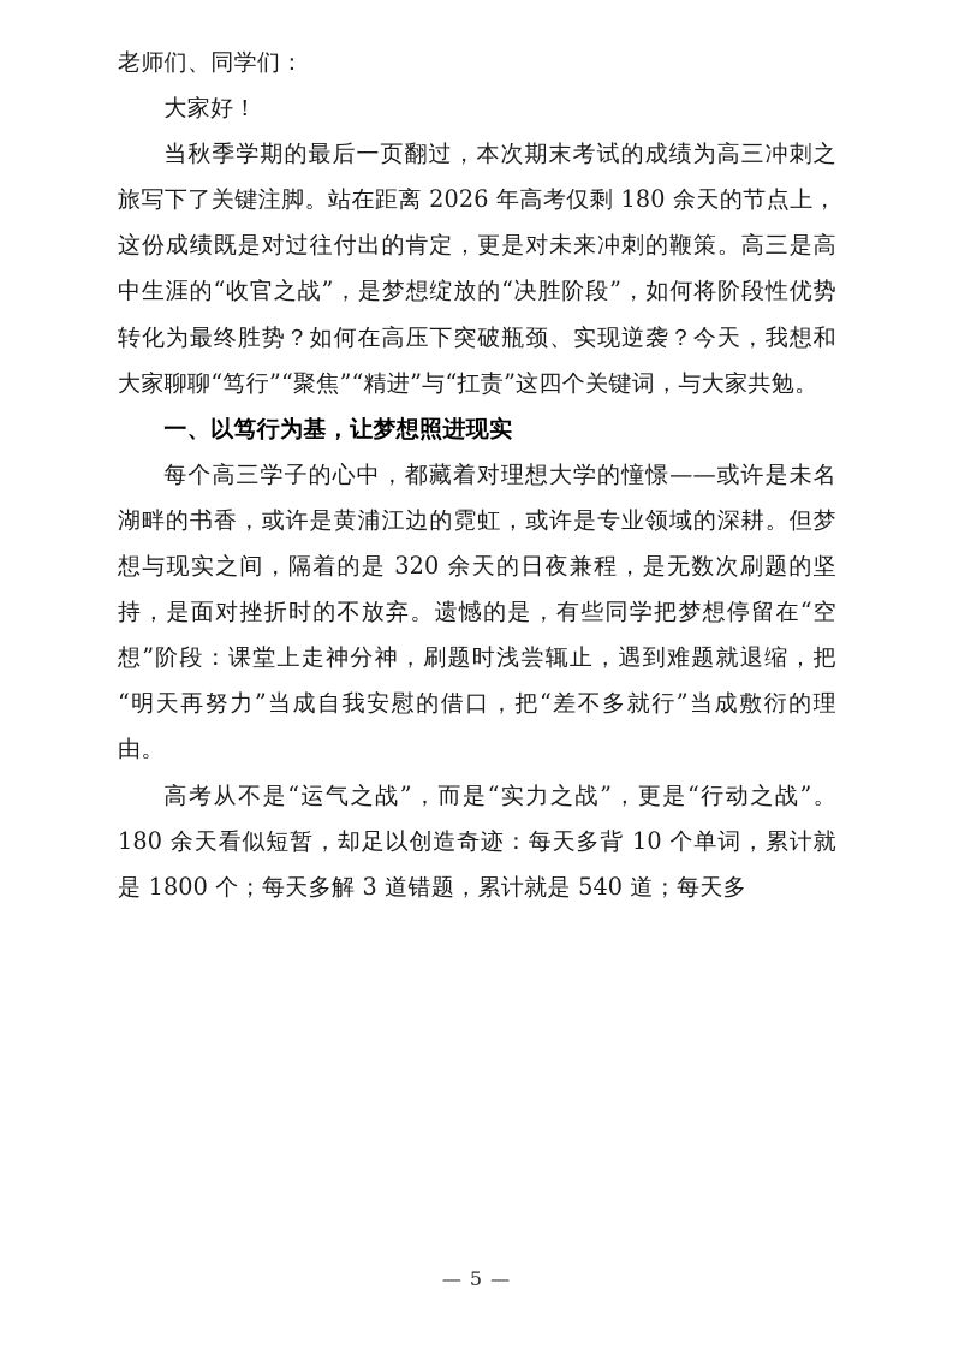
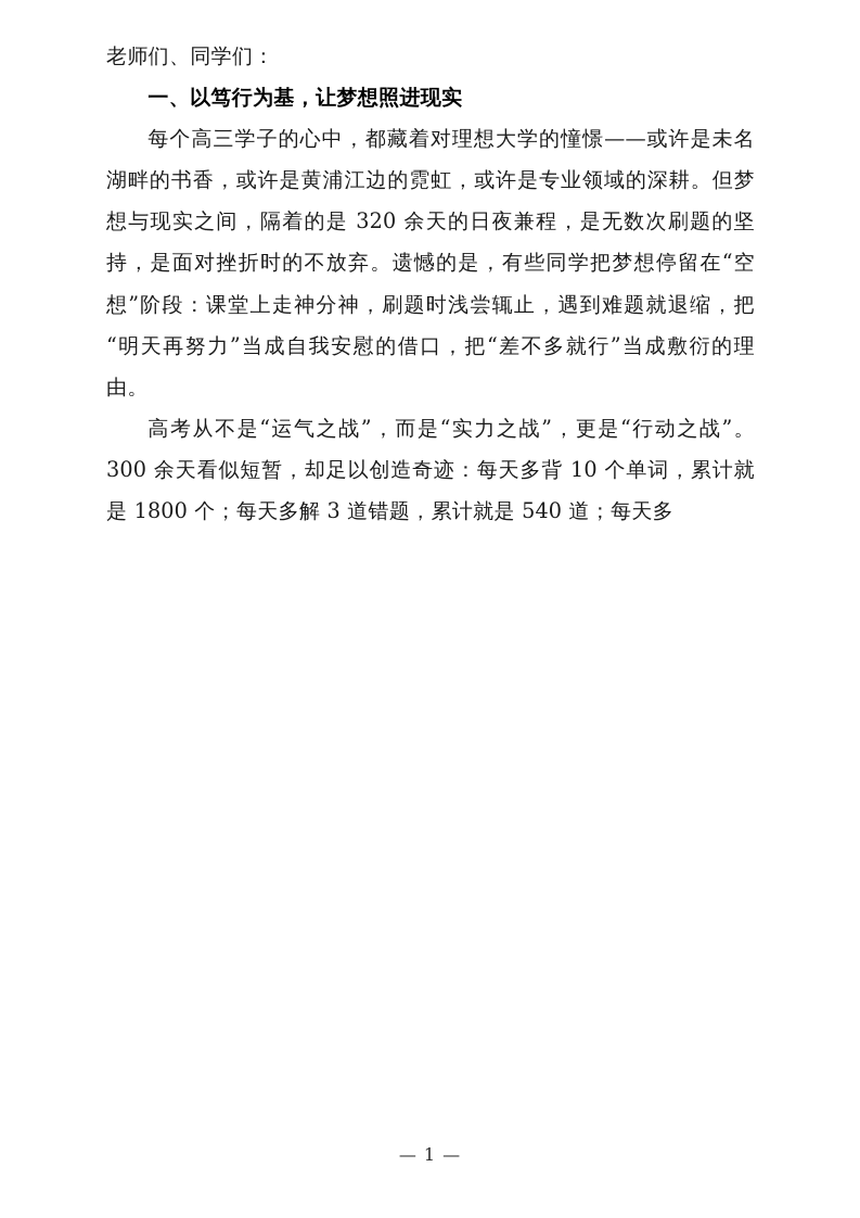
  老师们、同学们：
- 大家好！
- 当秋季学期的最后一页翻过，本次期末考试的成绩为高三冲刺之旅写下了关键注脚。站在距离 2026 年高考仅剩 180 余天的节点上，这份成绩既是对过往付出的肯定，更是对未来冲刺的鞭策。高三是高中生涯的“收官之战”，是梦想绽放的“决胜阶段”，如何将阶段性优势转化为最终胜势？如何在高压下突破瓶颈、实现逆袭？今天，我想和大家聊聊“笃行”“聚焦”“精进”与“扛责”这四个关键词，与大家共勉。
  一、以笃行为基，让梦想照进现实
  每个高三学子的心中，都藏着对理想大学的憧憬——或许是未名湖畔的书香，或许是黄浦江边的霓虹，或许是专业领域的深耕。但梦想与现实之间，隔着的是 320 余天的日夜兼程，是无数次刷题的坚持，是面对挫折时的不放弃。遗憾的是，有些同学把梦想停留在“空想”阶段：课堂上走神分神，刷题时浅尝辄止，遇到难题就退缩，把“明天再努力”当成自我安慰的借口，把“差不多就行”当成敷衍的理由。
- 高考从不是“运气之战”，而是“实力之战”，更是“行动之战”。180 余天看似短暂，却足以创造奇迹：每天多背 10 个单词，累计就是 1800 个；每天多解 3 道错题，累计就是 540 道；每天多
+ 高考从不是“运气之战”，而是“实力之战”，更是“行动之战”。300 余天看似短暂，却足以创造奇迹：每天多背 10 个单词，累计就是 1800 个；每天多解 3 道错题，累计就是 540 道；每天多
- — 5 —
+ — 1 —
